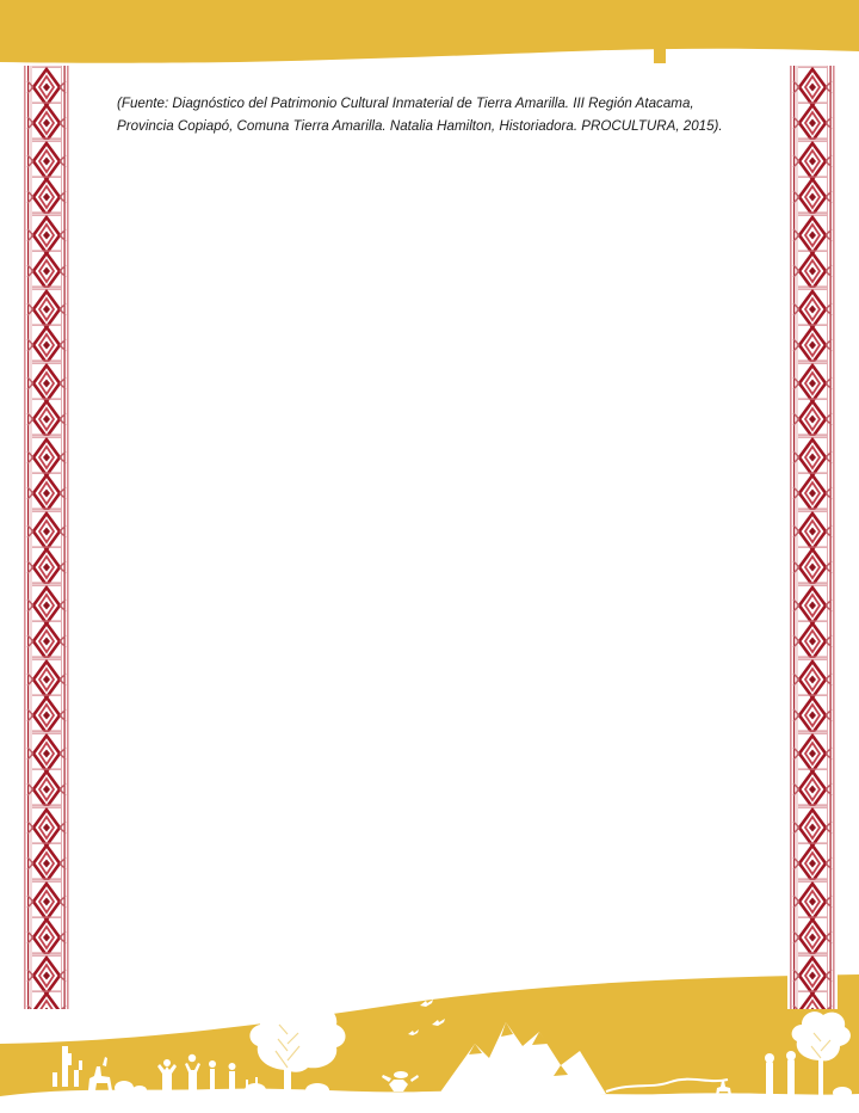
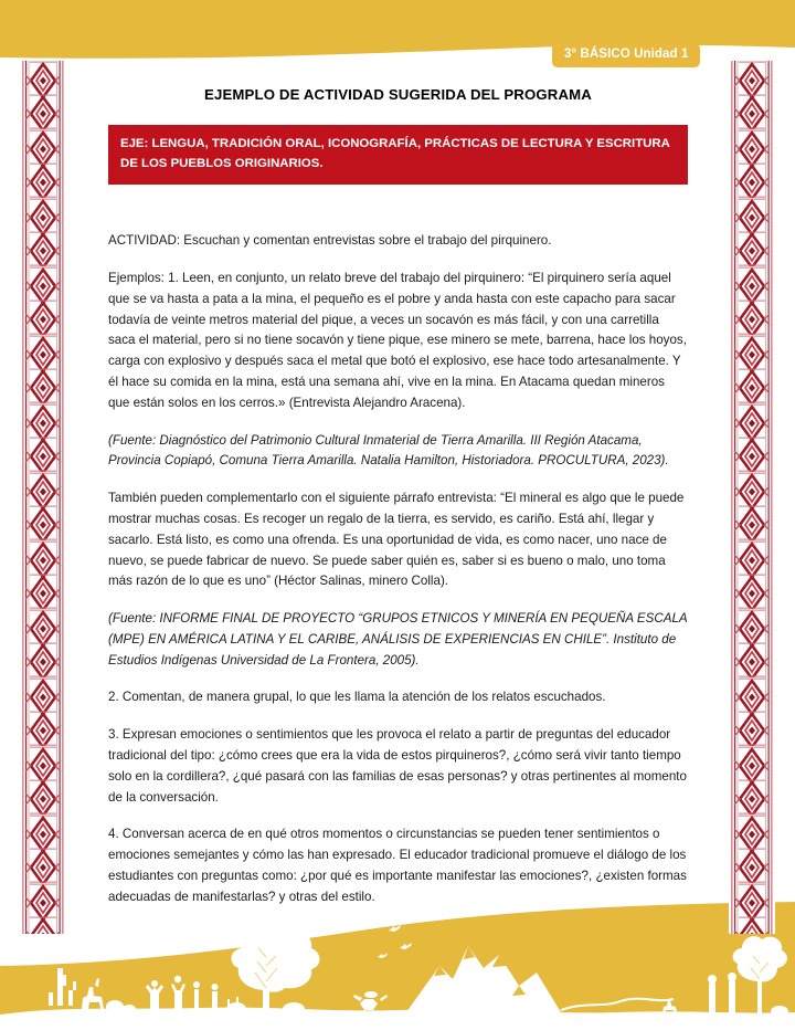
+ 3° BÁSICO Unidad 1
+ EJEMPLO DE ACTIVIDAD SUGERIDA DEL PROGRAMA
+ EJE: LENGUA, TRADICIÓN ORAL, ICONOGRAFÍA, PRÁCTICAS DE LECTURA Y ESCRITURA DE LOS PUEBLOS ORIGINARIOS.
+ ACTIVIDAD: Escuchan y comentan entrevistas sobre el trabajo del pirquinero.
+ Ejemplos: 1. Leen, en conjunto, un relato breve del trabajo del pirquinero: “El pirquinero sería aquel que se va hasta a pata a la mina, el pequeño es el pobre y anda hasta con este capacho para sacar todavía de veinte metros material del pique, a veces un socavón es más fácil, y con una carretilla saca el material, pero si no tiene socavón y tiene pique, ese minero se mete, barrena, hace los hoyos, carga con explosivo y después saca el metal que botó el explosivo, ese hace todo artesanalmente. Y él hace su comida en la mina, está una semana ahí, vive en la mina. En Atacama quedan mineros que están solos en los cerros.» (Entrevista Alejandro Aracena).
- (Fuente: Diagnóstico del Patrimonio Cultural Inmaterial de Tierra Amarilla. III Región Atacama, Provincia Copiapó, Comuna Tierra Amarilla. Natalia Hamilton, Historiadora. PROCULTURA, 2015).
+ (Fuente: Diagnóstico del Patrimonio Cultural Inmaterial de Tierra Amarilla. III Región Atacama, Provincia Copiapó, Comuna Tierra Amarilla. Natalia Hamilton, Historiadora. PROCULTURA, 2023).
+ También pueden complementarlo con el siguiente párrafo entrevista: “El mineral es algo que le puede mostrar muchas cosas. Es recoger un regalo de la tierra, es servido, es cariño. Está ahí, llegar y sacarlo. Está listo, es como una ofrenda. Es una oportunidad de vida, es como nacer, uno nace de nuevo, se puede fabricar de nuevo. Se puede saber quién es, saber si es bueno o malo, uno toma más razón de lo que es uno” (Héctor Salinas, minero Colla).
+ (Fuente: INFORME FINAL DE PROYECTO “GRUPOS ETNICOS Y MINERÍA EN PEQUEÑA ESCALA (MPE) EN AMÉRICA LATINA Y EL CARIBE, ANÁLISIS DE EXPERIENCIAS EN CHILE”. Instituto de Estudios Indígenas Universidad de La Frontera, 2005).
+ 2. Comentan, de manera grupal, lo que les llama la atención de los relatos escuchados.
+ 3. Expresan emociones o sentimientos que les provoca el relato a partir de preguntas del educador tradicional del tipo: ¿cómo crees que era la vida de estos pirquineros?, ¿cómo será vivir tanto tiempo solo en la cordillera?, ¿qué pasará con las familias de esas personas? y otras pertinentes al momento de la conversación.
+ 4. Conversan acerca de en qué otros momentos o circunstancias se pueden tener sentimientos o emociones semejantes y cómo las han expresado. El educador tradicional promueve el diálogo de los estudiantes con preguntas como: ¿por qué es importante manifestar las emociones?, ¿existen formas adecuadas de manifestarlas? y otras del estilo.
